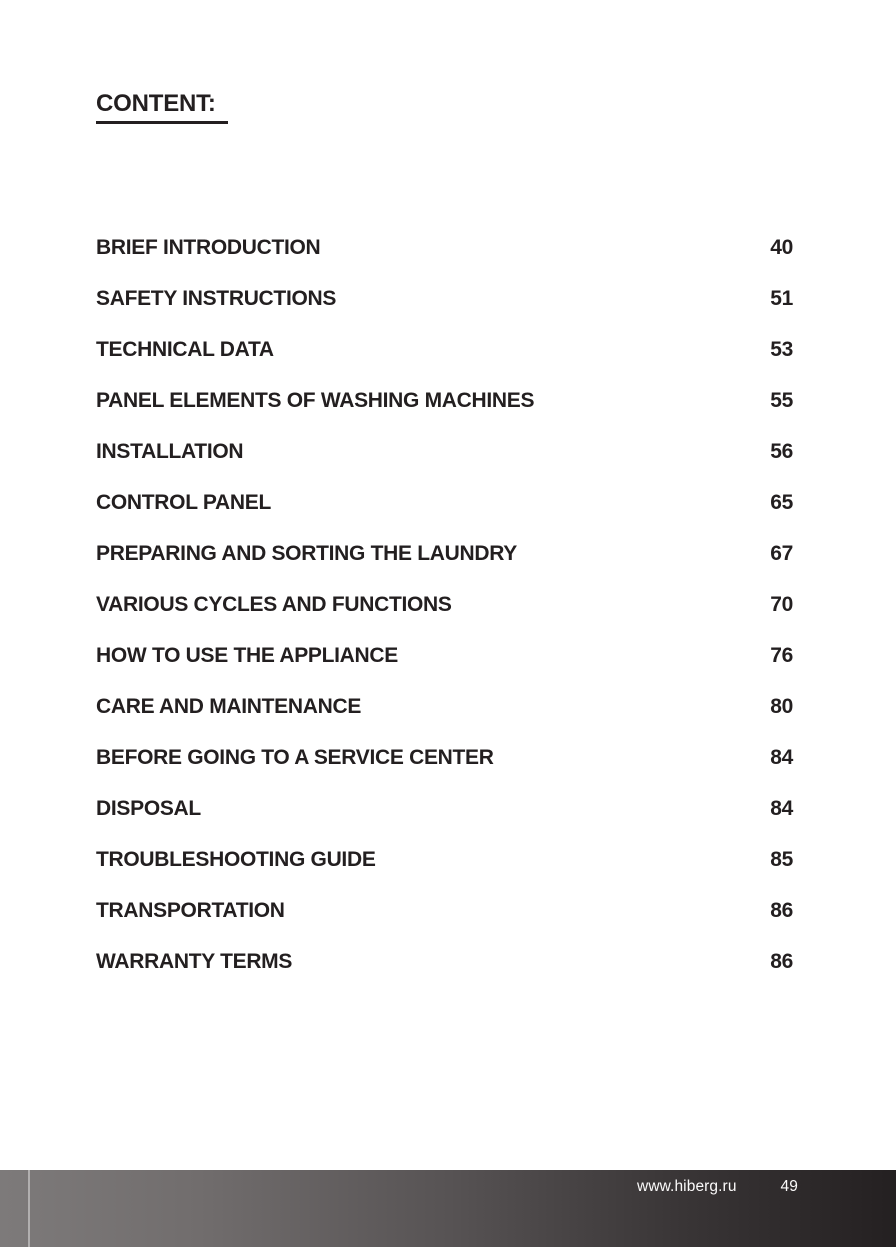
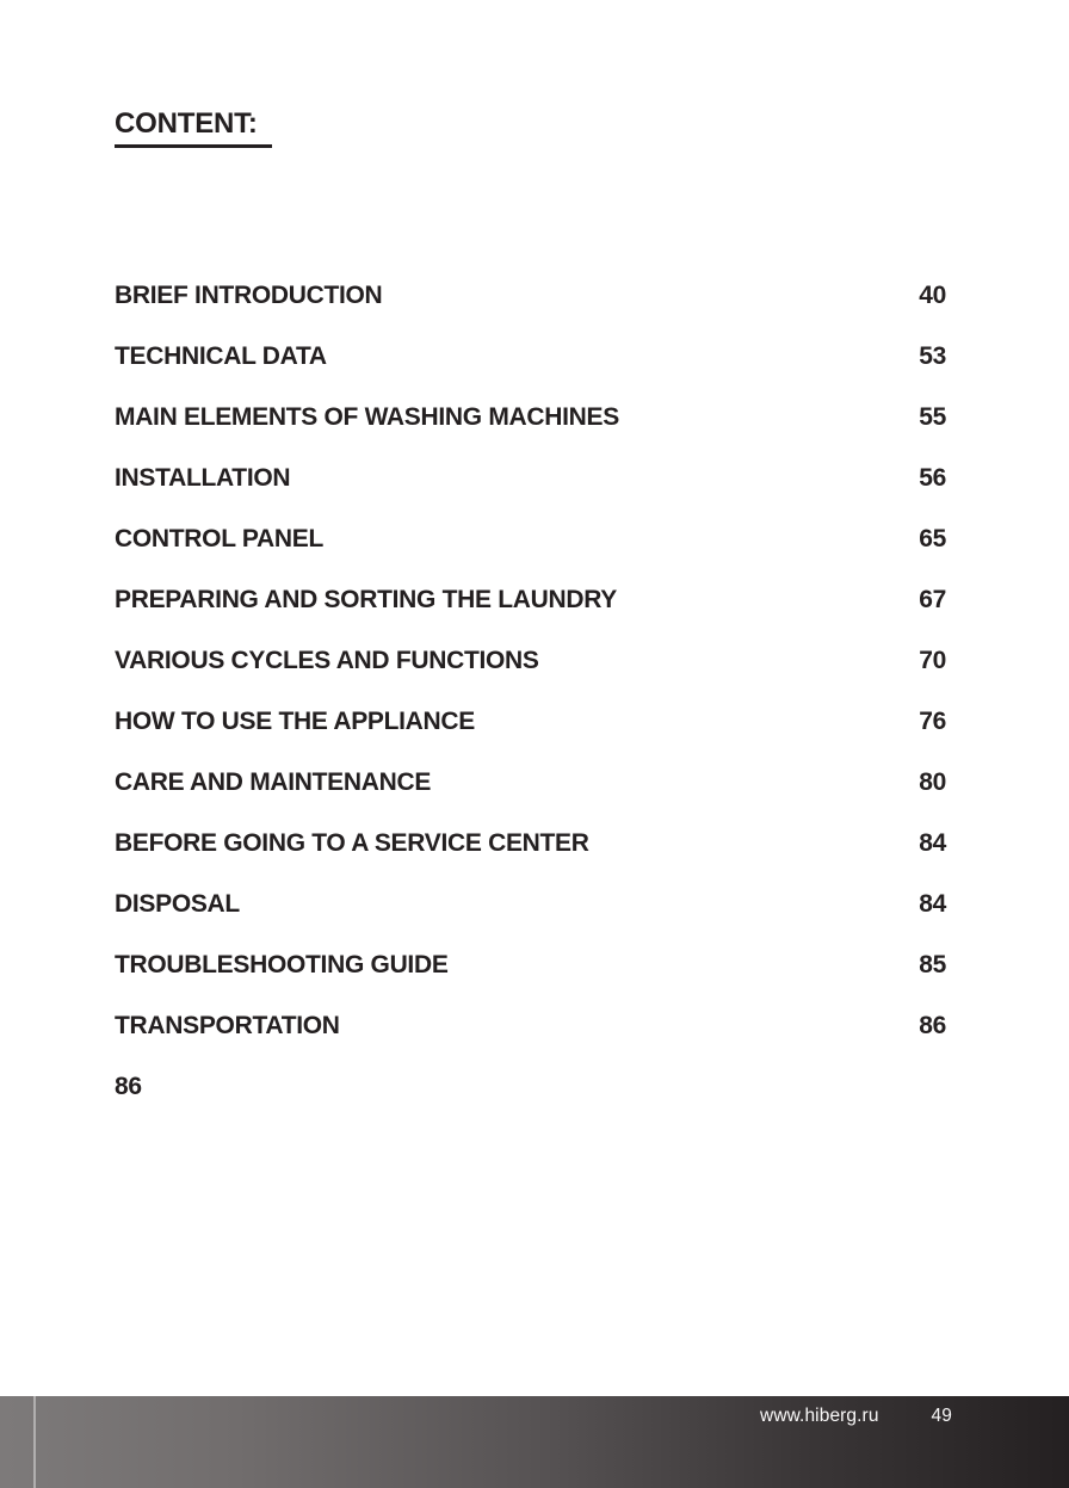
  CONTENT:
  BRIEF INTRODUCTION
  40
- SAFETY INSTRUCTIONS
- 51
  TECHNICAL DATA
  53
- PANEL ELEMENTS OF WASHING MACHINES
+ MAIN ELEMENTS OF WASHING MACHINES
  55
  INSTALLATION
  56
  CONTROL PANEL
  65
  PREPARING AND SORTING THE LAUNDRY
  67
  VARIOUS CYCLES AND FUNCTIONS
  70
  HOW TO USE THE APPLIANCE
  76
  CARE AND MAINTENANCE
  80
  BEFORE GOING TO A SERVICE CENTER
  84
  DISPOSAL
  84
  TROUBLESHOOTING GUIDE
  85
  TRANSPORTATION
  86
- WARRANTY TERMS
  86
  www.hiberg.ru
  49
